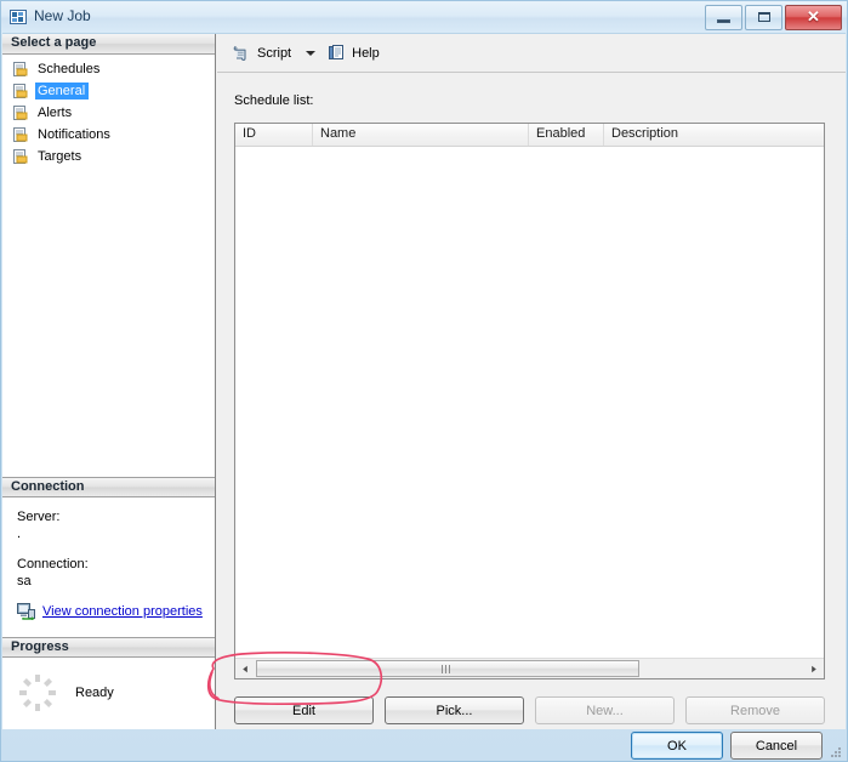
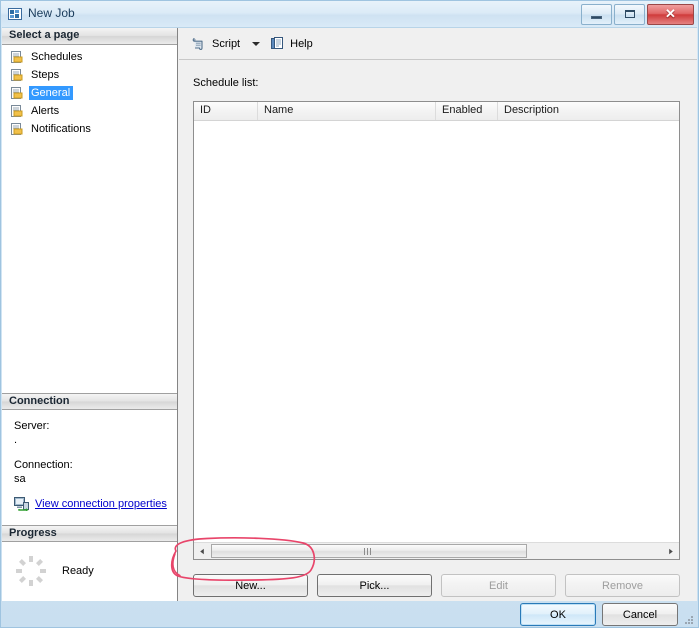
  New Job
  ✕
  Select a page
  Schedules
+ Steps
  General
  Alerts
  Notifications
- Targets
  Connection
  Server:
  .
  Connection:
  sa
  View connection properties
  Progress
  Ready
  Script
  Help
  Schedule list:
  ID
  Name
  Enabled
  Description
- Edit
+ New...
  Pick...
- New...
+ Edit
  Remove
  OK
  Cancel
